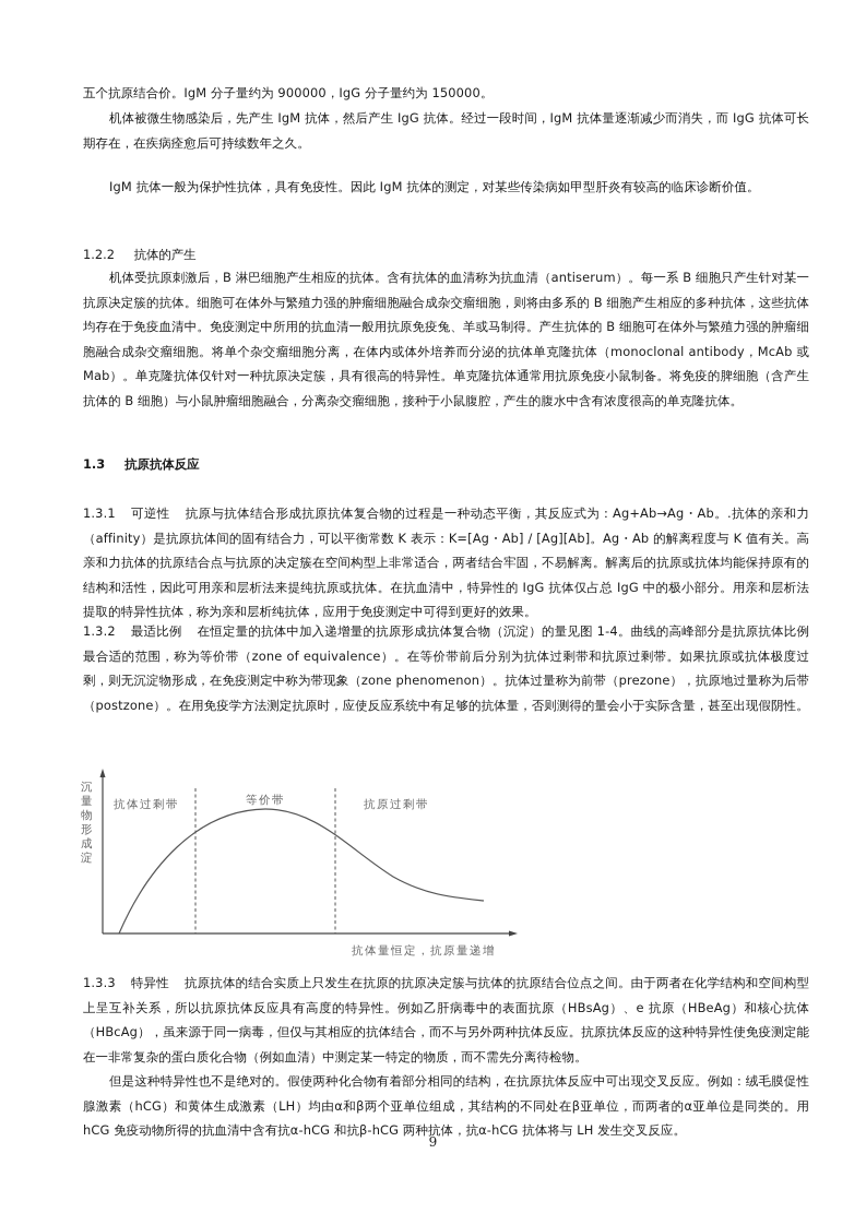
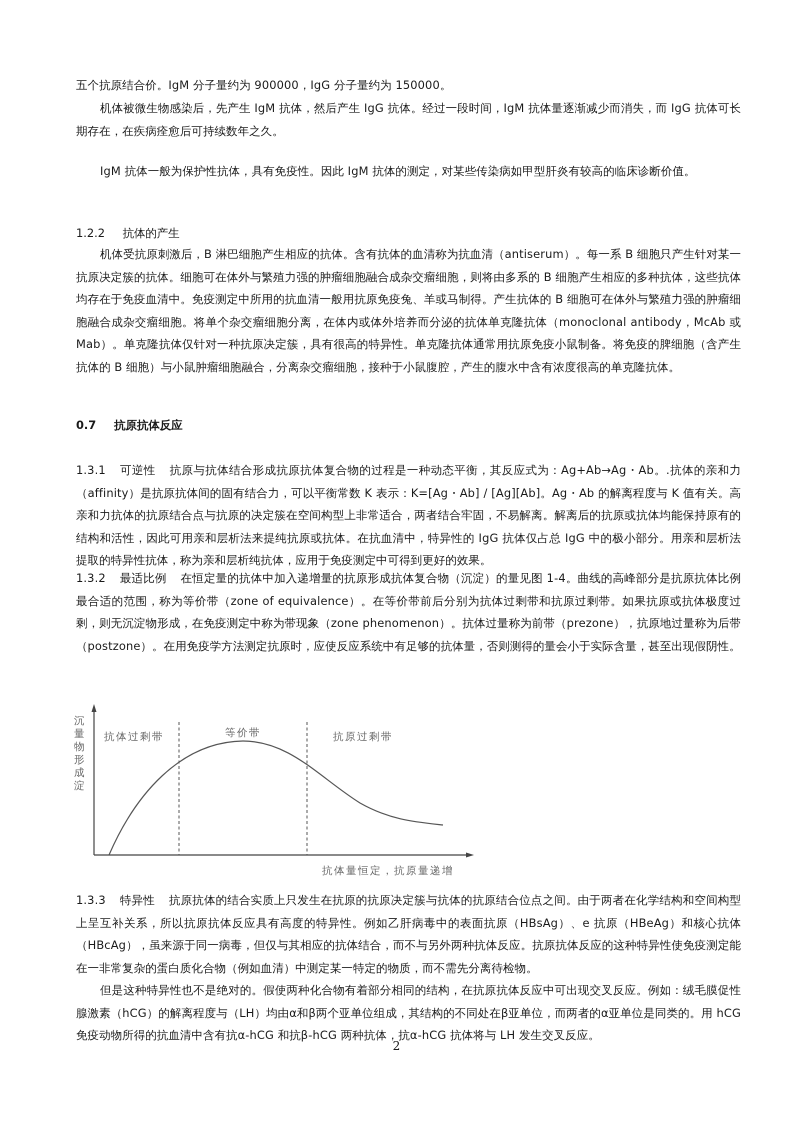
  五个抗原结合价。IgM 分子量约为 900000，IgG 分子量约为 150000。
  机体被微生物感染后，先产生 IgM 抗体，然后产生 IgG 抗体。经过一段时间，IgM 抗体量逐渐减少而消失，而 IgG 抗体可长期存在，在疾病痊愈后可持续数年之久。
  IgM 抗体一般为保护性抗体，具有免疫性。因此 IgM 抗体的测定，对某些传染病如甲型肝炎有较高的临床诊断价值。
  1.2.2 抗体的产生
  机体受抗原刺激后，B 淋巴细胞产生相应的抗体。含有抗体的血清称为抗血清（antiserum）。每一系 B 细胞只产生针对某一抗原决定簇的抗体。细胞可在体外与繁殖力强的肿瘤细胞融合成杂交瘤细胞，则将由多系的 B 细胞产生相应的多种抗体，这些抗体均存在于免疫血清中。免疫测定中所用的抗血清一般用抗原免疫兔、羊或马制得。产生抗体的 B 细胞可在体外与繁殖力强的肿瘤细胞融合成杂交瘤细胞。将单个杂交瘤细胞分离，在体内或体外培养而分泌的抗体单克隆抗体（monoclonal antibody，McAb 或 Mab）。单克隆抗体仅针对一种抗原决定簇，具有很高的特异性。单克隆抗体通常用抗原免疫小鼠制备。将免疫的脾细胞（含产生抗体的 B 细胞）与小鼠肿瘤细胞融合，分离杂交瘤细胞，接种于小鼠腹腔，产生的腹水中含有浓度很高的单克隆抗体。
- 1.3 抗原抗体反应
+ 0.7 抗原抗体反应
  1.3.1 可逆性 抗原与抗体结合形成抗原抗体复合物的过程是一种动态平衡，其反应式为：Ag+Ab→Ag・Ab。.抗体的亲和力（affinity）是抗原抗体间的固有结合力，可以平衡常数 K 表示：K=[Ag・Ab] / [Ag][Ab]。Ag・Ab 的解离程度与 K 值有关。高亲和力抗体的抗原结合点与抗原的决定簇在空间构型上非常适合，两者结合牢固，不易解离。解离后的抗原或抗体均能保持原有的结构和活性，因此可用亲和层析法来提纯抗原或抗体。在抗血清中，特异性的 IgG 抗体仅占总 IgG 中的极小部分。用亲和层析法提取的特异性抗体，称为亲和层析纯抗体，应用于免疫测定中可得到更好的效果。
  1.3.2 最适比例 在恒定量的抗体中加入递增量的抗原形成抗体复合物（沉淀）的量见图 1-4。曲线的高峰部分是抗原抗体比例最合适的范围，称为等价带（zone of equivalence）。在等价带前后分别为抗体过剩带和抗原过剩带。如果抗原或抗体极度过剩，则无沉淀物形成，在免疫测定中称为带现象（zone phenomenon）。抗体过量称为前带（prezone），抗原地过量称为后带（postzone）。在用免疫学方法测定抗原时，应使反应系统中有足够的抗体量，否则测得的量会小于实际含量，甚至出现假阴性。
  沉
  量
  物
  形
  成
  淀
  抗体过剩带
  等价带
  抗原过剩带
  抗体量恒定，抗原量递增
  1.3.3 特异性 抗原抗体的结合实质上只发生在抗原的抗原决定簇与抗体的抗原结合位点之间。由于两者在化学结构和空间构型上呈互补关系，所以抗原抗体反应具有高度的特异性。例如乙肝病毒中的表面抗原（HBsAg）、e 抗原（HBeAg）和核心抗体（HBcAg），虽来源于同一病毒，但仅与其相应的抗体结合，而不与另外两种抗体反应。抗原抗体反应的这种特异性使免疫测定能在一非常复杂的蛋白质化合物（例如血清）中测定某一特定的物质，而不需先分离待检物。
- 但是这种特异性也不是绝对的。假使两种化合物有着部分相同的结构，在抗原抗体反应中可出现交叉反应。例如：绒毛膜促性腺激素（hCG）和黄体生成激素（LH）均由α和β两个亚单位组成，其结构的不同处在β亚单位，而两者的α亚单位是同类的。用 hCG 免疫动物所得的抗血清中含有抗α-hCG 和抗β-hCG 两种抗体，抗α-hCG 抗体将与 LH 发生交叉反应。
+ 但是这种特异性也不是绝对的。假使两种化合物有着部分相同的结构，在抗原抗体反应中可出现交叉反应。例如：绒毛膜促性腺激素（hCG）的解离程度与（LH）均由α和β两个亚单位组成，其结构的不同处在β亚单位，而两者的α亚单位是同类的。用 hCG 免疫动物所得的抗血清中含有抗α-hCG 和抗β-hCG 两种抗体，抗α-hCG 抗体将与 LH 发生交叉反应。
- 9
+ 2
